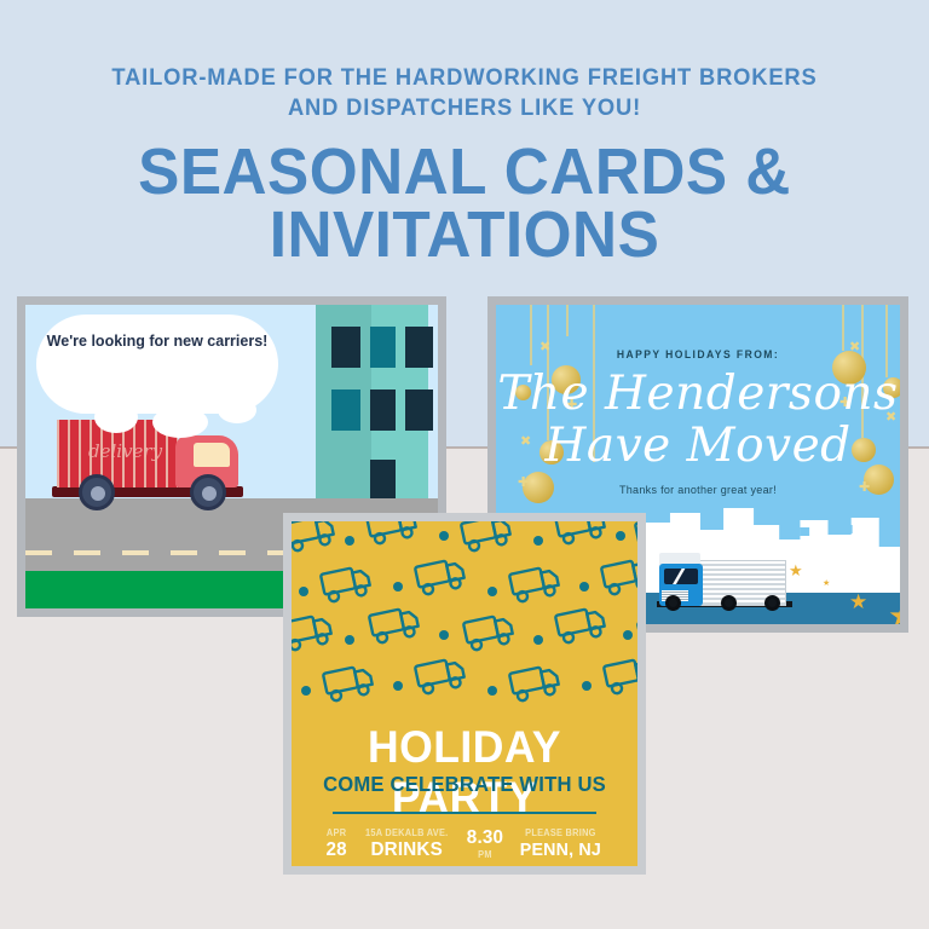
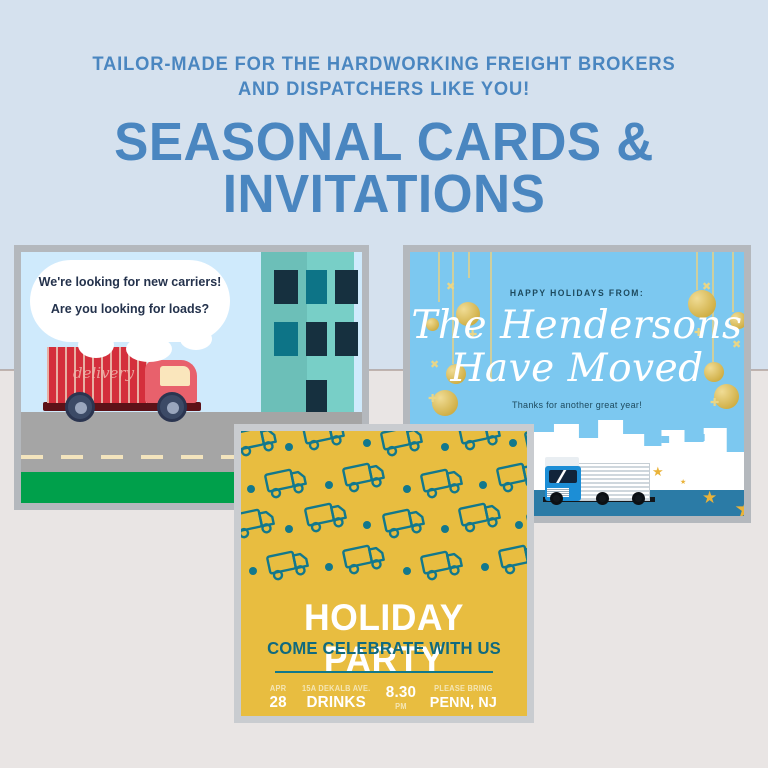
  TAILOR-MADE FOR THE HARDWORKING FREIGHT BROKERS
  AND DISPATCHERS LIKE YOU!
  SEASONAL CARDS &
  INVITATIONS
  delivery
  We're looking for new carriers!
+ Are you looking for loads?
  ✖
  ✚
  ✖
  ✚
  ✖
  ✖
  ✚
  ✚
  HAPPY HOLIDAYS FROM:
  The Hendersons
  Have Moved
  Thanks for another great year!
  ★
  ★
  HOLIDAY PARTY
  COME CELEBRATE WITH US
  APR
  28
  15A DEKALB AVE.
  DRINKS
  8.30
  PM
  PLEASE BRING
  PENN, NJ
